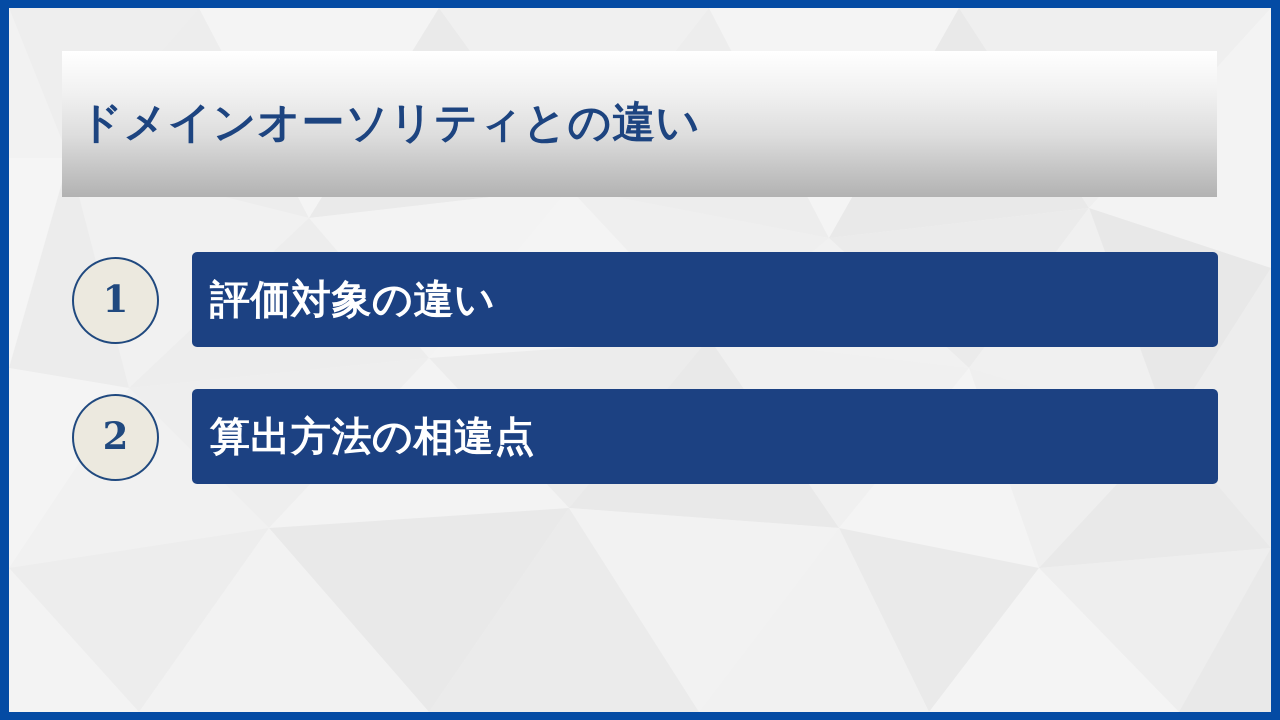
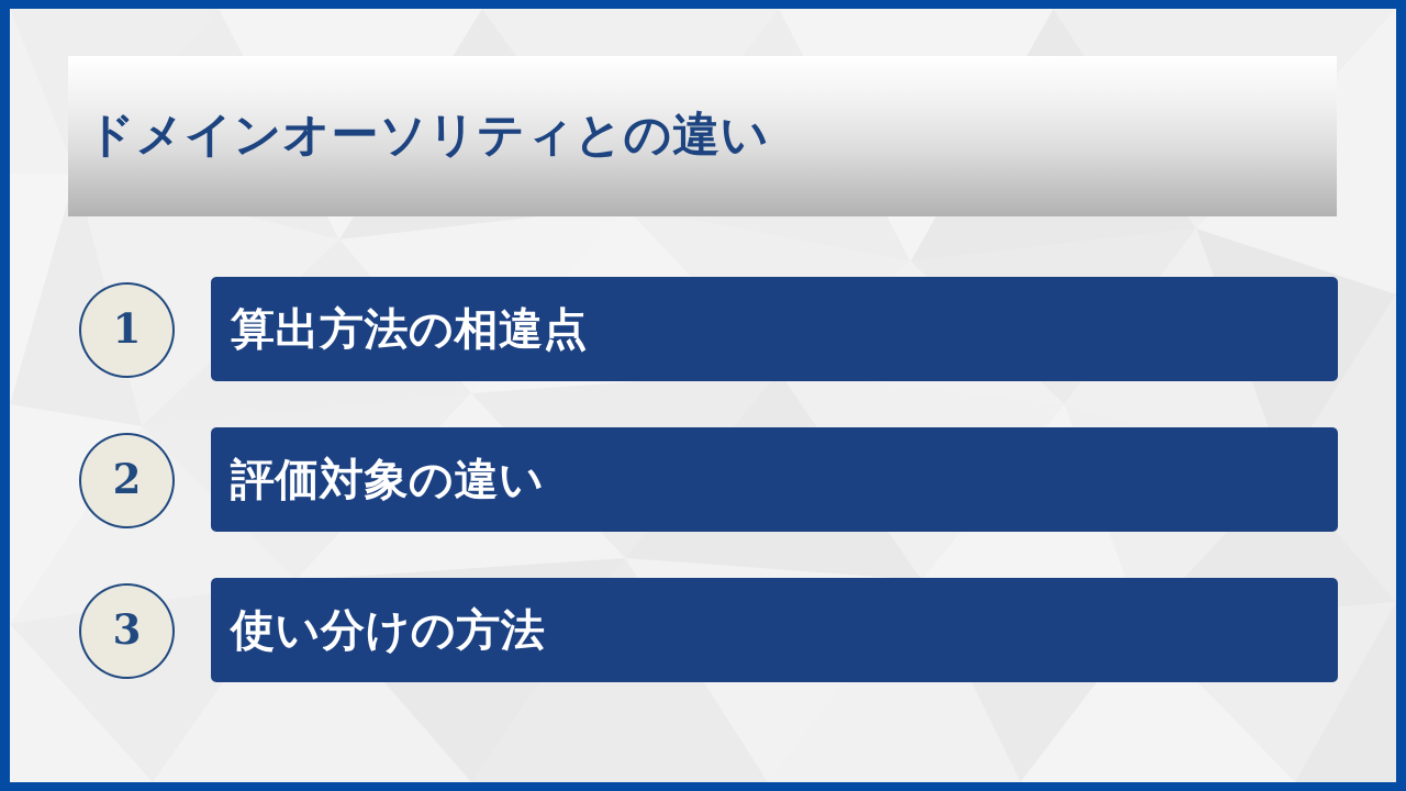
  ドメインオーソリティとの違い
  1
- 評価対象の違い
+ 算出方法の相違点
  2
- 算出方法の相違点
+ 評価対象の違い
+ 3
+ 使い分けの方法
